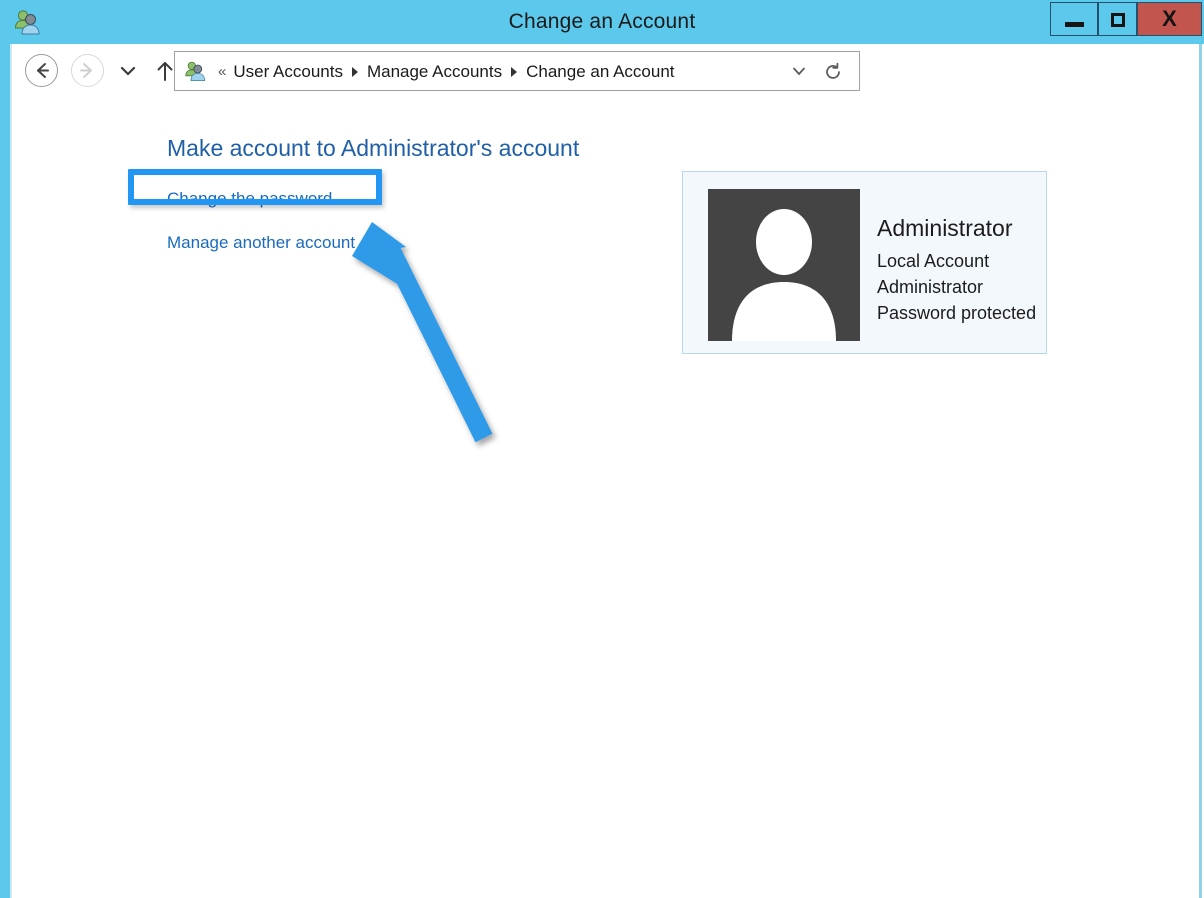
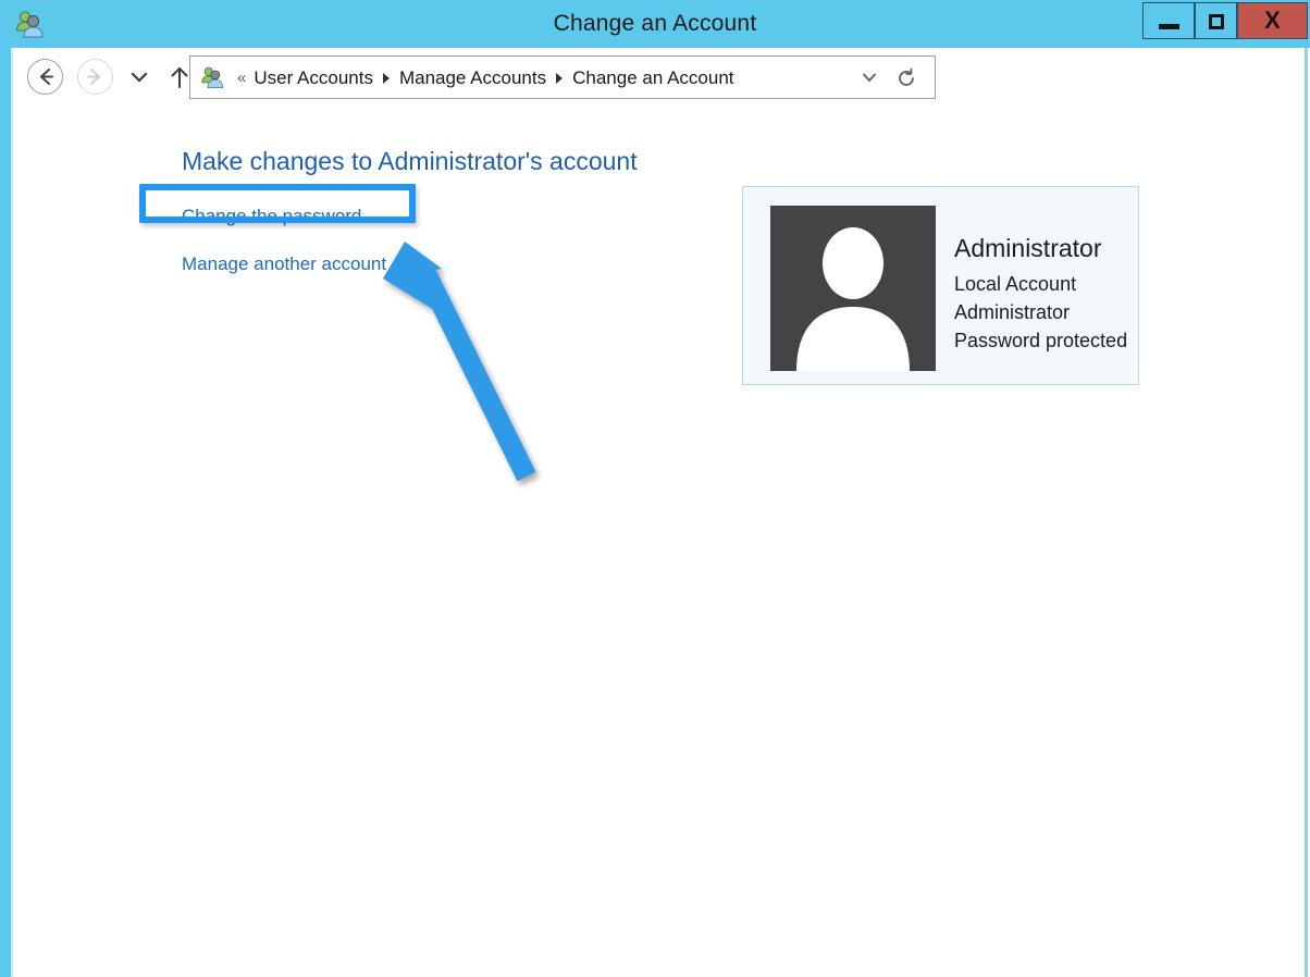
  Change an Account
  X
  « User Accounts Manage Accounts Change an Account
- Make account to Administrator's account
+ Make changes to Administrator's account
  Change the password
  Manage another account
  Administrator
  Local Account
  Administrator
  Password protected
